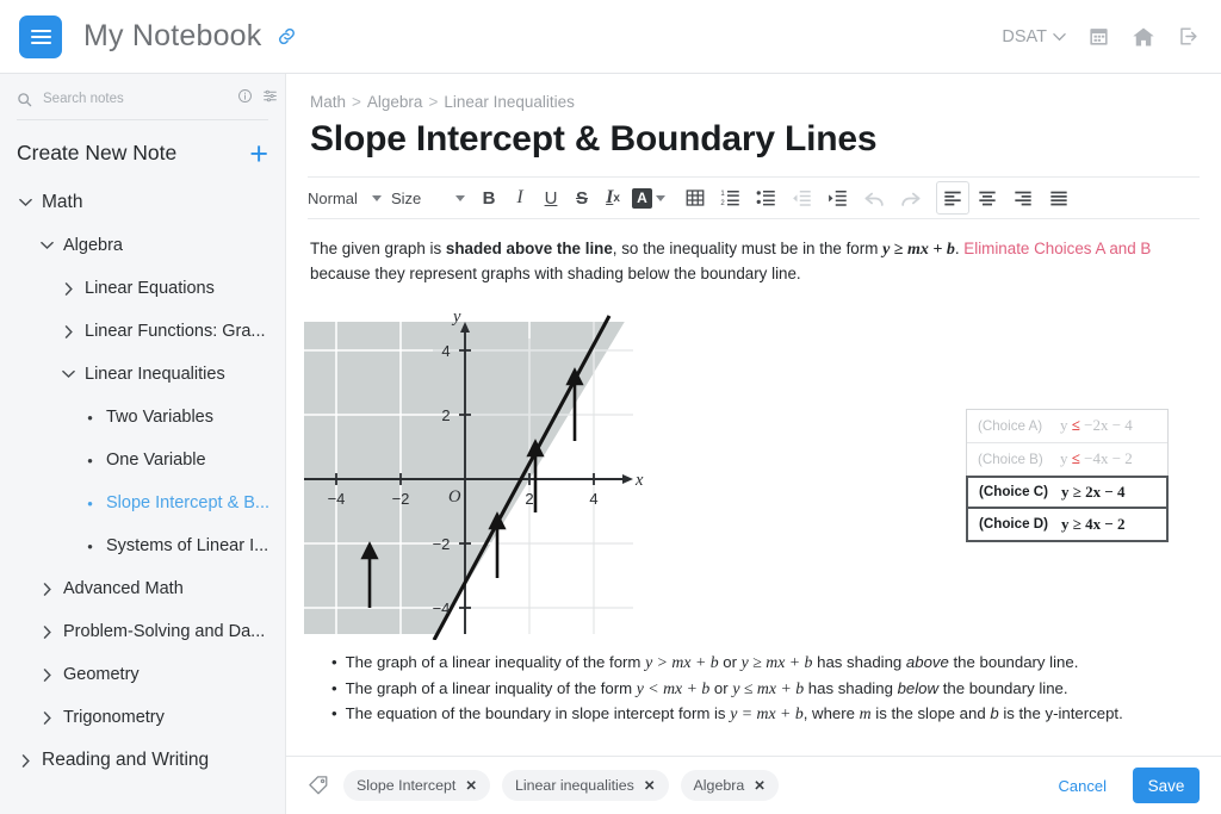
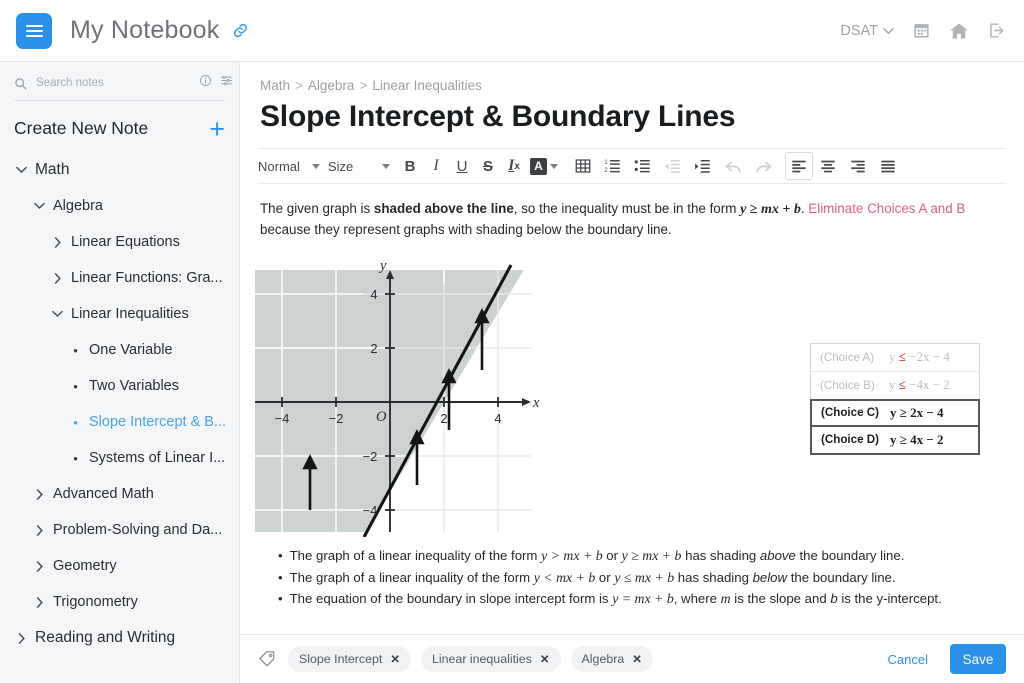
  My Notebook
  DSAT
  Search notes
  Create New Note
  +
  Math
  Algebra
  Linear Equations
  Linear Functions: Gra...
  Linear Inequalities
  •
- Two Variables
+ One Variable
  •
- One Variable
+ Two Variables
  •
  Slope Intercept & B...
  •
  Systems of Linear I...
  Advanced Math
  Problem-Solving and Da...
  Geometry
  Trigonometry
  Reading and Writing
  Math > Algebra > Linear Inequalities
  Slope Intercept & Boundary Lines
  Normal
  Size
  B
  I
  U
  S
  I
  x
  A
  The given graph is shaded above the line, so the inequality must be in the form y ≥ mx + b. Eliminate Choices A and B because they represent graphs with shading below the boundary line.
  y
  x
  O
  −4
  −2
  2
  4
  4
  2
  −2
  −4
  (Choice A)
  y ≤ −2x − 4
  (Choice B)
  y ≤ −4x − 2
  (Choice C)
  y ≥ 2x − 4
  (Choice D)
  y ≥ 4x − 2
  The graph of a linear inequality of the form y > mx + b or y ≥ mx + b has shading above the boundary line.
  The graph of a linear inquality of the form y < mx + b or y ≤ mx + b has shading below the boundary line.
  The equation of the boundary in slope intercept form is y = mx + b, where m is the slope and b is the y-intercept.
  Slope Intercept
  ✕
  Linear inequalities
  ✕
  Algebra
  ✕
  Cancel
  Save
